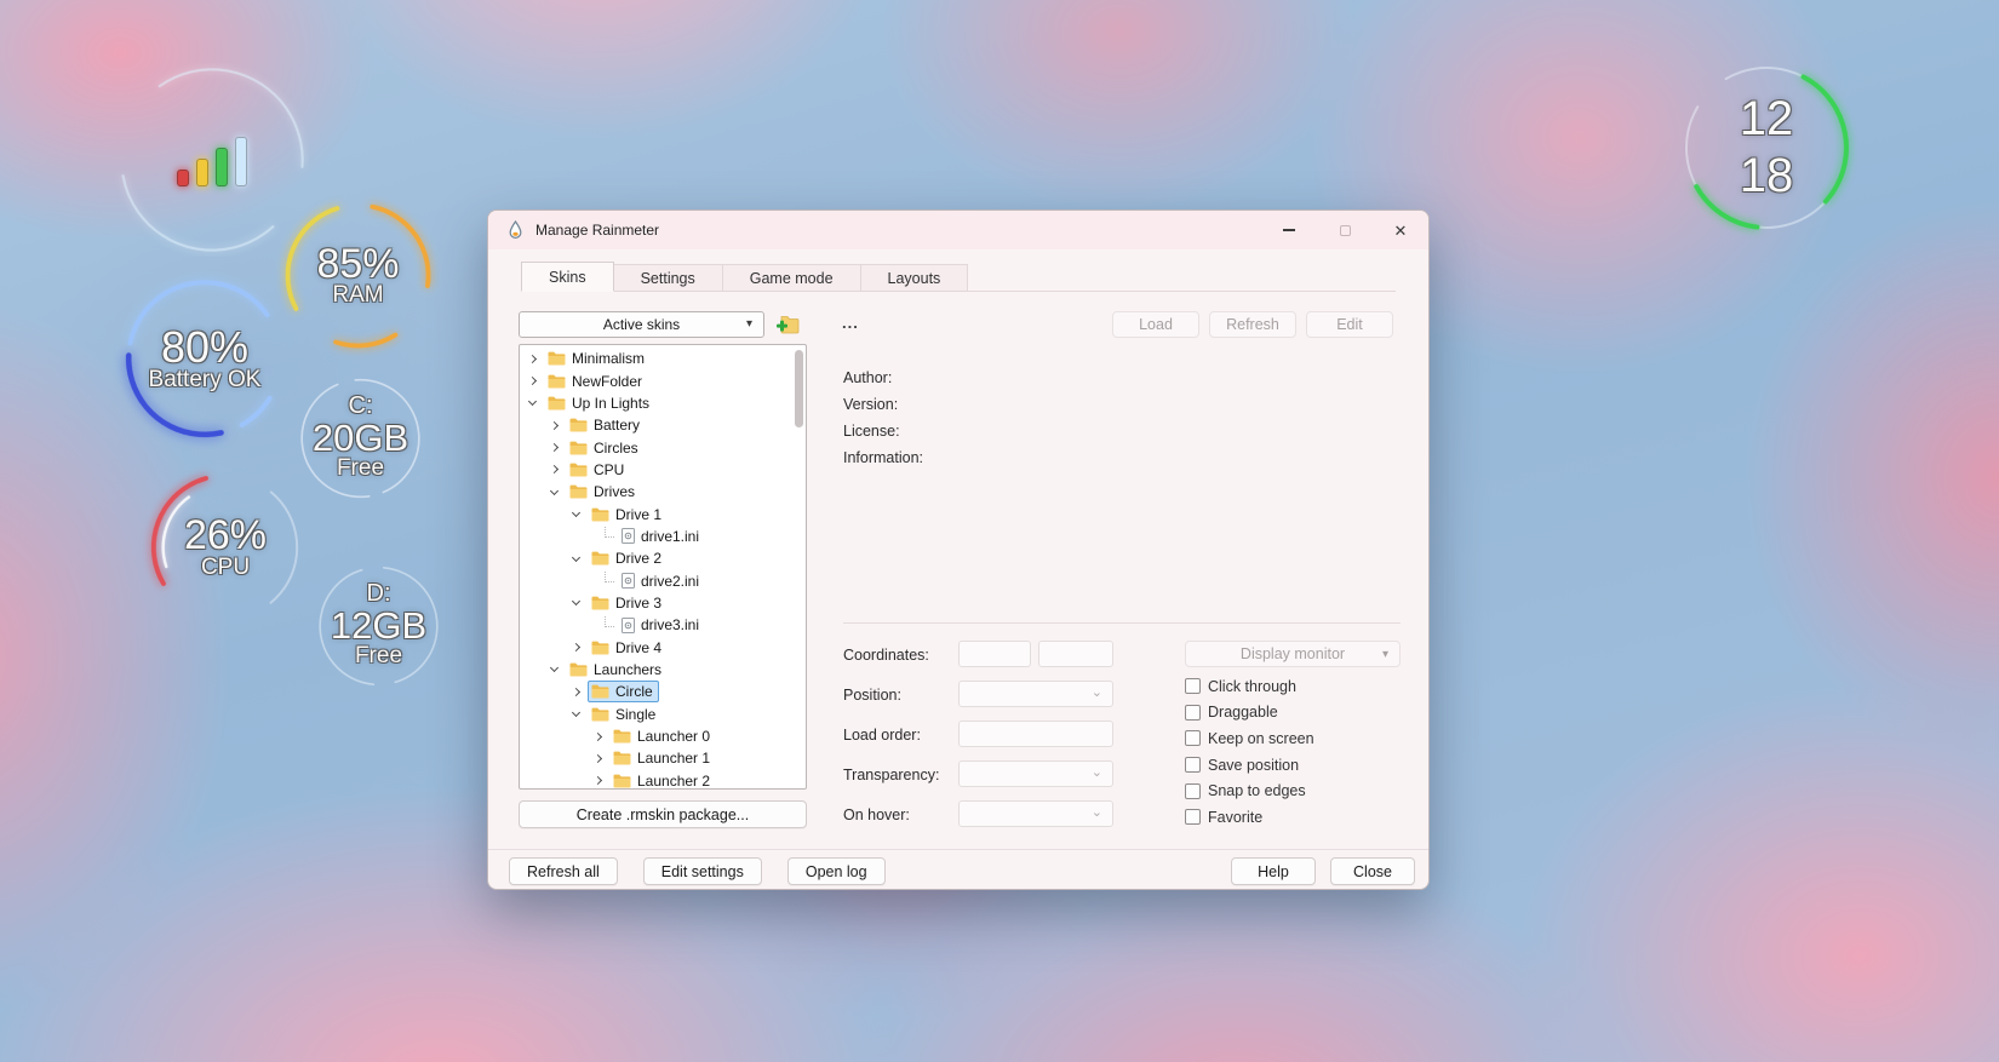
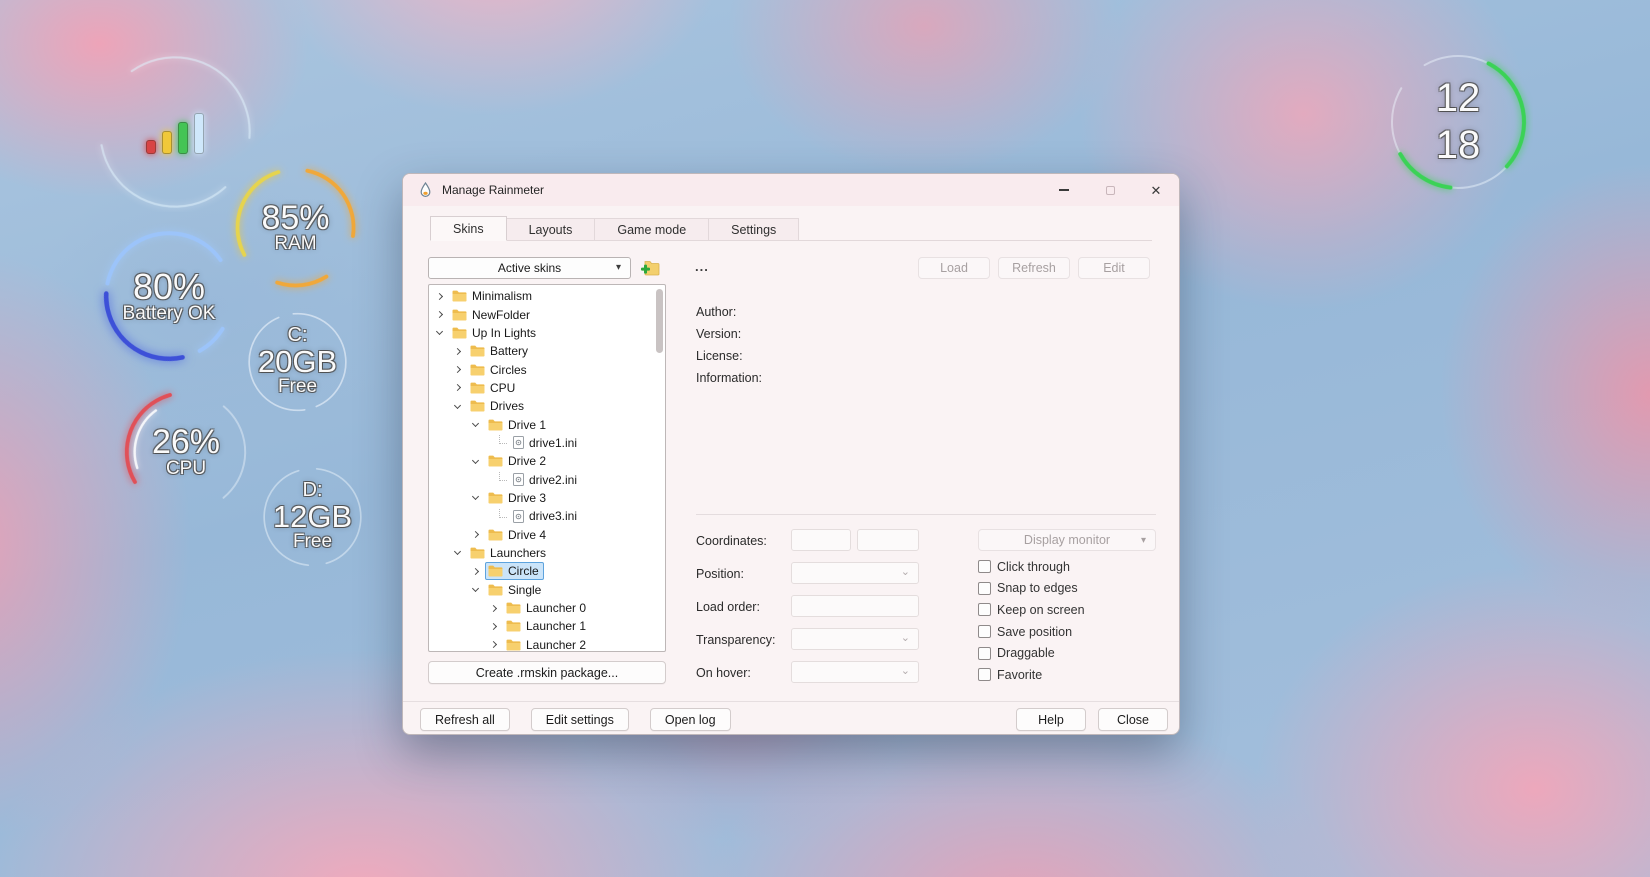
  85%
  RAM
  80%
  Battery OK
  C:
  20GB
  Free
  26%
  CPU
  D:
  12GB
  Free
  12
  18
  Manage Rainmeter
  ✕
  Skins
- Settings
+ Layouts
  Game mode
- Layouts
+ Settings
  Active skins
  ▾
  ...
  Load
  Refresh
  Edit
  Minimalism
  NewFolder
  Up In Lights
  Battery
  Circles
  CPU
  Drives
  Drive 1
  drive1.ini
  Drive 2
  drive2.ini
  Drive 3
  drive3.ini
  Drive 4
  Launchers
  Circle
  Single
  Launcher 0
  Launcher 1
  Launcher 2
  Create .rmskin package...
  Author:
  Version:
  License:
  Information:
  Coordinates:
  Position:
  Load order:
  Transparency:
  On hover:
  Display monitor
  Click through
- Draggable
+ Snap to edges
  Keep on screen
  Save position
- Snap to edges
+ Draggable
  Favorite
  Refresh all
  Edit settings
  Open log
  Help
  Close
